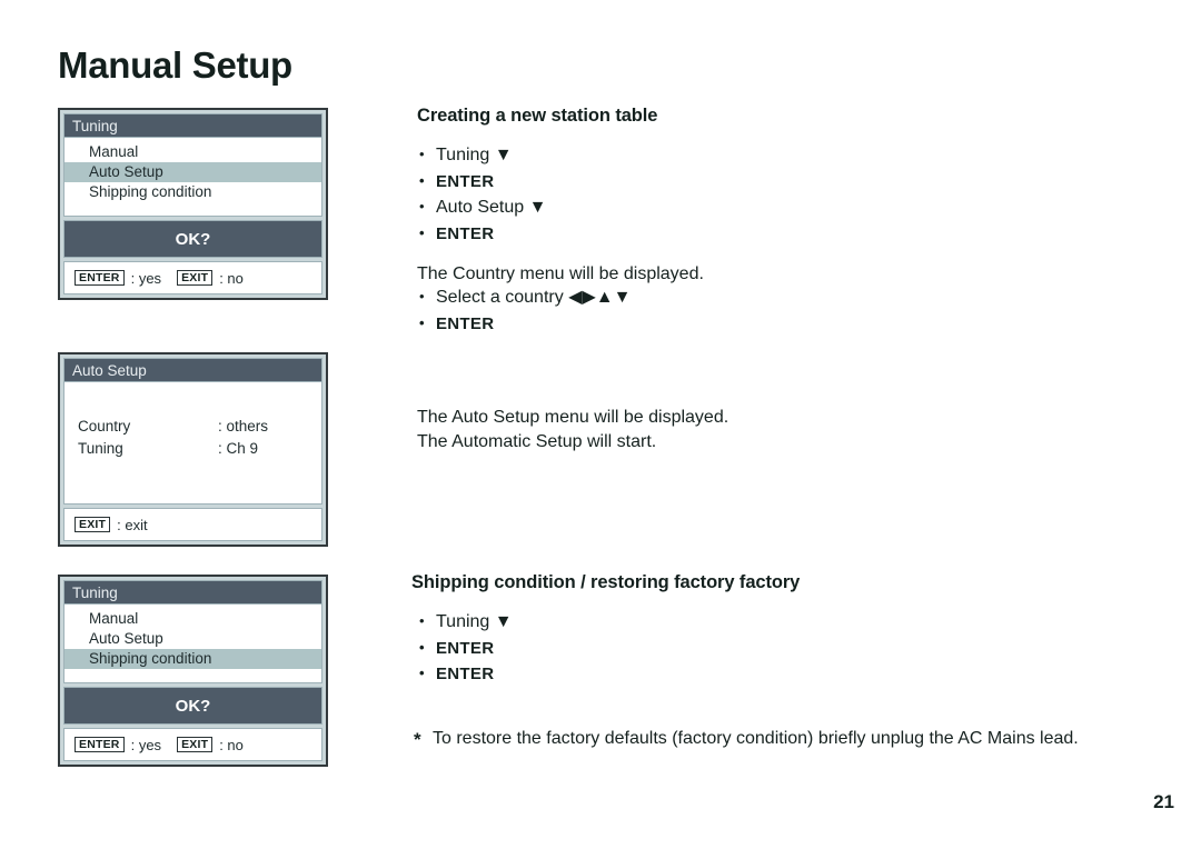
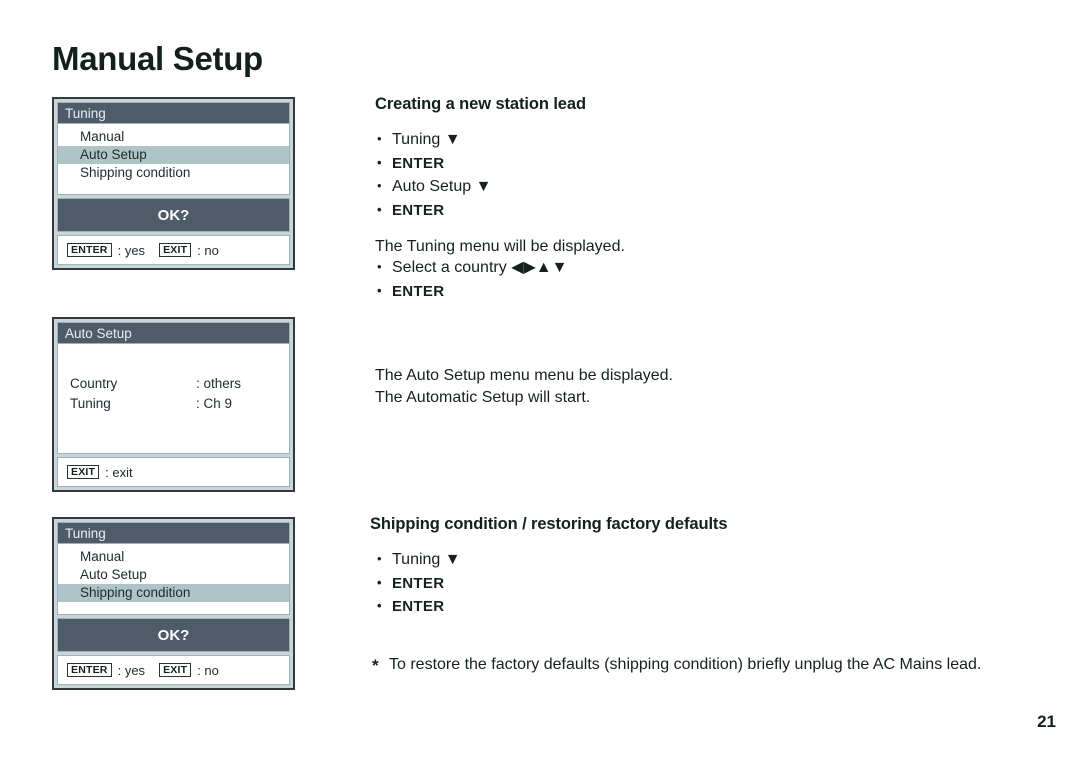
  Manual Setup
  Tuning
  Manual
  Auto Setup
  Shipping condition
  OK?
  ENTER
  : yes
  EXIT
  : no
  Auto Setup
  Country
  : others
  Tuning
  : Ch 9
  EXIT
  : exit
  Tuning
  Manual
  Auto Setup
  Shipping condition
  OK?
  ENTER
  : yes
  EXIT
  : no
- Creating a new station table
+ Creating a new station lead
  Tuning ▼
  ENTER
  Auto Setup ▼
  ENTER
- The Country menu will be displayed.
+ The Tuning menu will be displayed.
  Select a country ◀▶▲▼
  ENTER
- The Auto Setup menu will be displayed.
+ The Auto Setup menu menu be displayed.
  The Automatic Setup will start.
- Shipping condition / restoring factory factory
+ Shipping condition / restoring factory defaults
  Tuning ▼
  ENTER
  ENTER
- To restore the factory defaults (factory condition) briefly unplug the AC Mains lead.
+ To restore the factory defaults (shipping condition) briefly unplug the AC Mains lead.
  21
